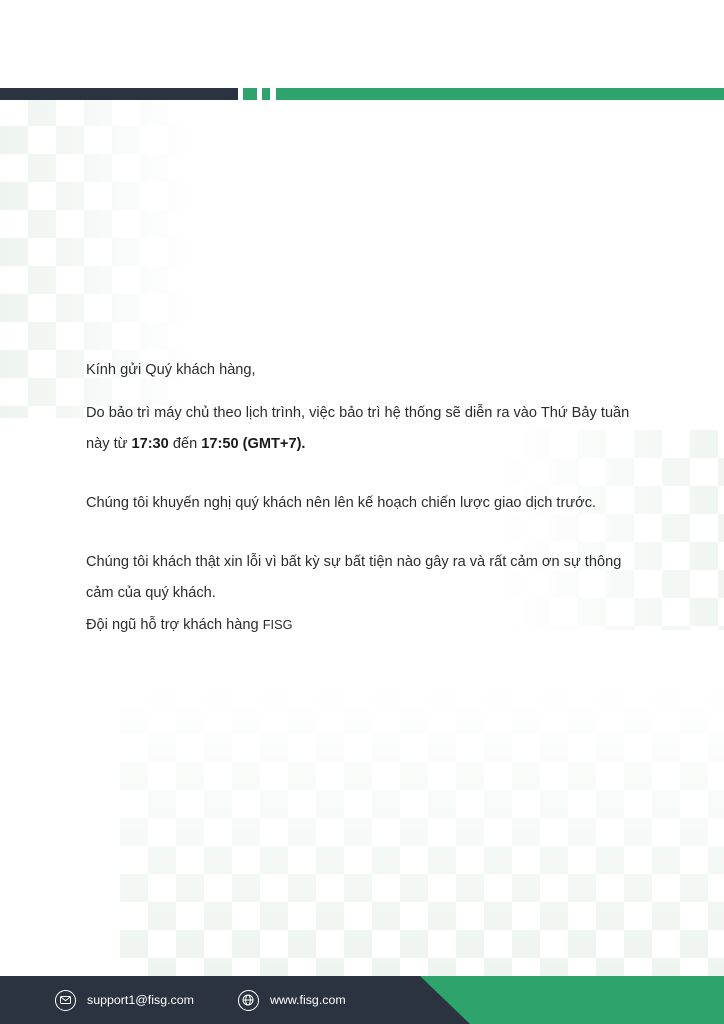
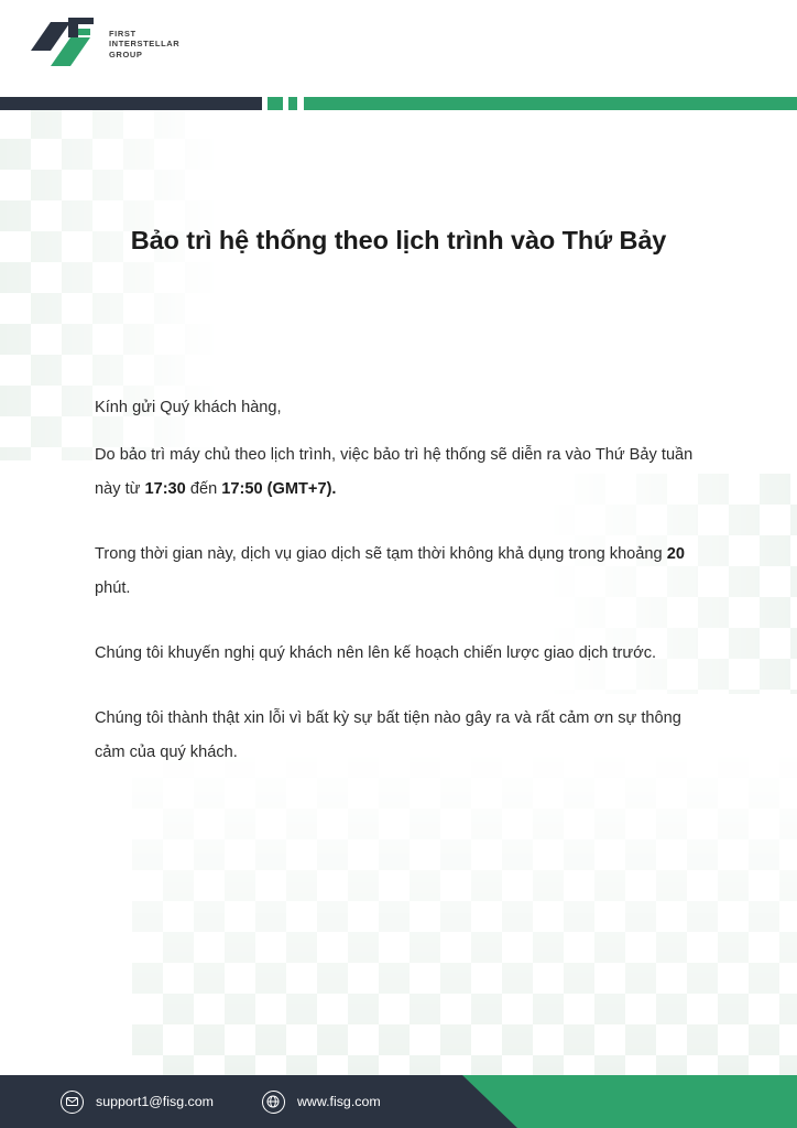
+ FIRST
+ INTERSTELLAR
+ GROUP
+ Bảo trì hệ thống theo lịch trình vào Thứ Bảy
  Kính gửi Quý khách hàng,
  Do bảo trì máy chủ theo lịch trình, việc bảo trì hệ thống sẽ diễn ra vào Thứ Bảy tuần này từ 17:30 đến 17:50 (GMT+7).
+ Trong thời gian này, dịch vụ giao dịch sẽ tạm thời không khả dụng trong khoảng 20 phút.
  Chúng tôi khuyến nghị quý khách nên lên kế hoạch chiến lược giao dịch trước.
- Chúng tôi khách thật xin lỗi vì bất kỳ sự bất tiện nào gây ra và rất cảm ơn sự thông cảm của quý khách.
+ Chúng tôi thành thật xin lỗi vì bất kỳ sự bất tiện nào gây ra và rất cảm ơn sự thông cảm của quý khách.
- Đội ngũ hỗ trợ khách hàng FISG
  support1@fisg.com
  www.fisg.com
